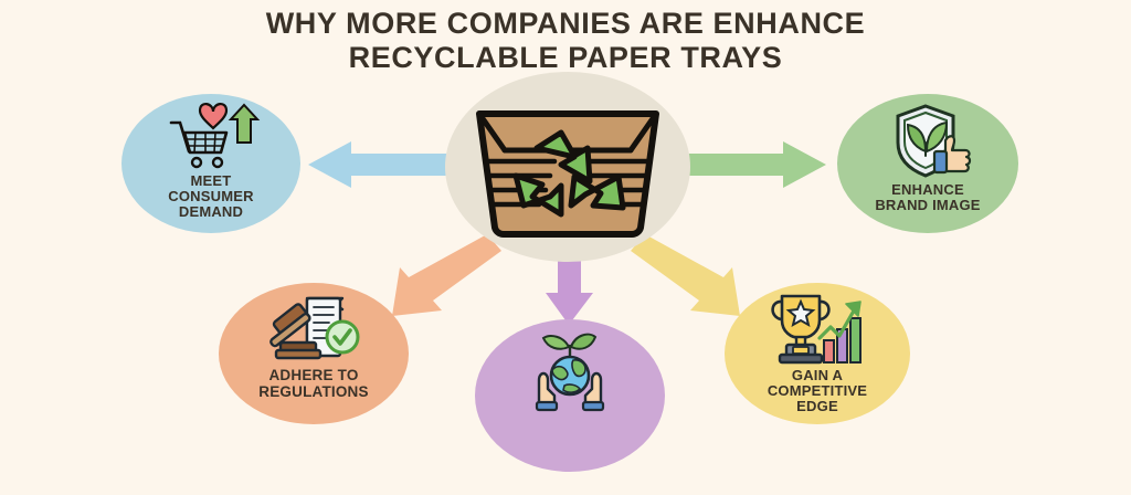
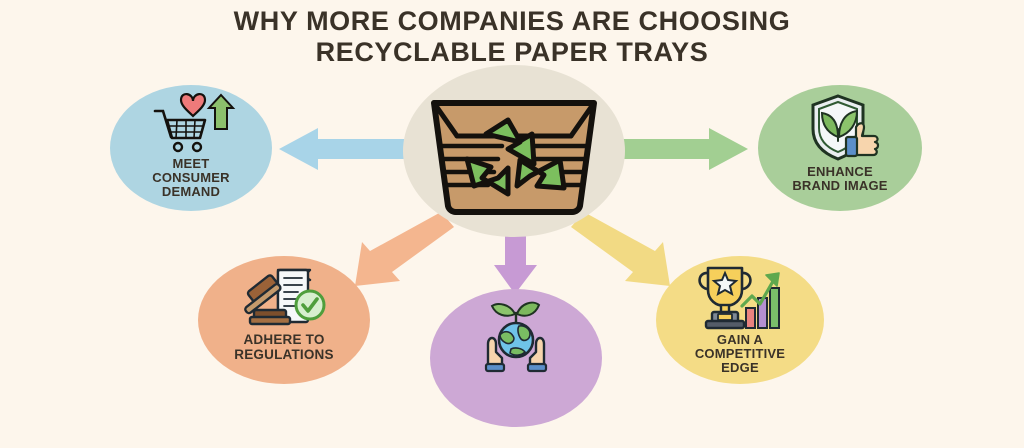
- WHY MORE COMPANIES ARE ENHANCE
+ WHY MORE COMPANIES ARE CHOOSING
  RECYCLABLE PAPER TRAYS
  MEET
  CONSUMER
  DEMAND
  ENHANCE
  BRAND IMAGE
  ADHERE TO
  REGULATIONS
  GAIN A
  COMPETITIVE
  EDGE
